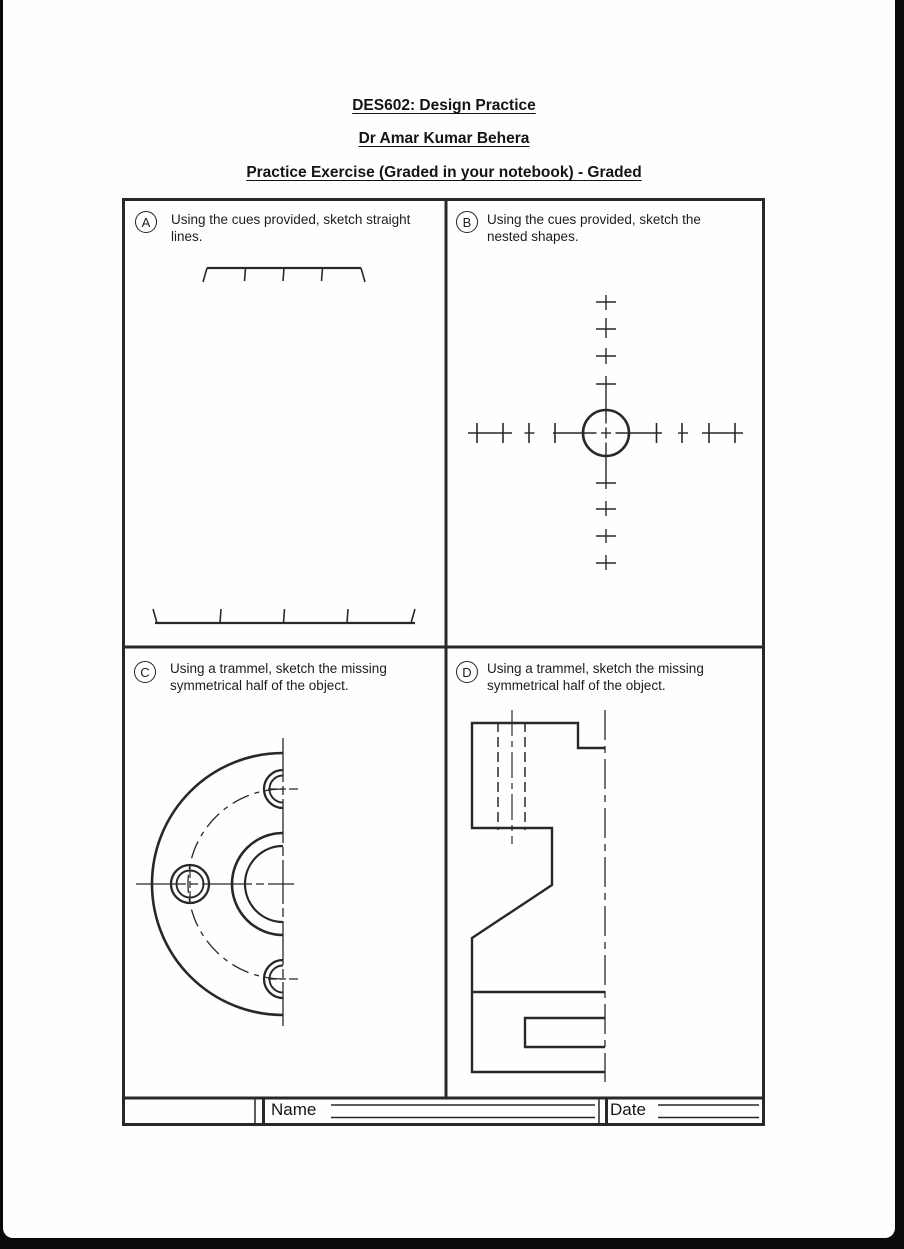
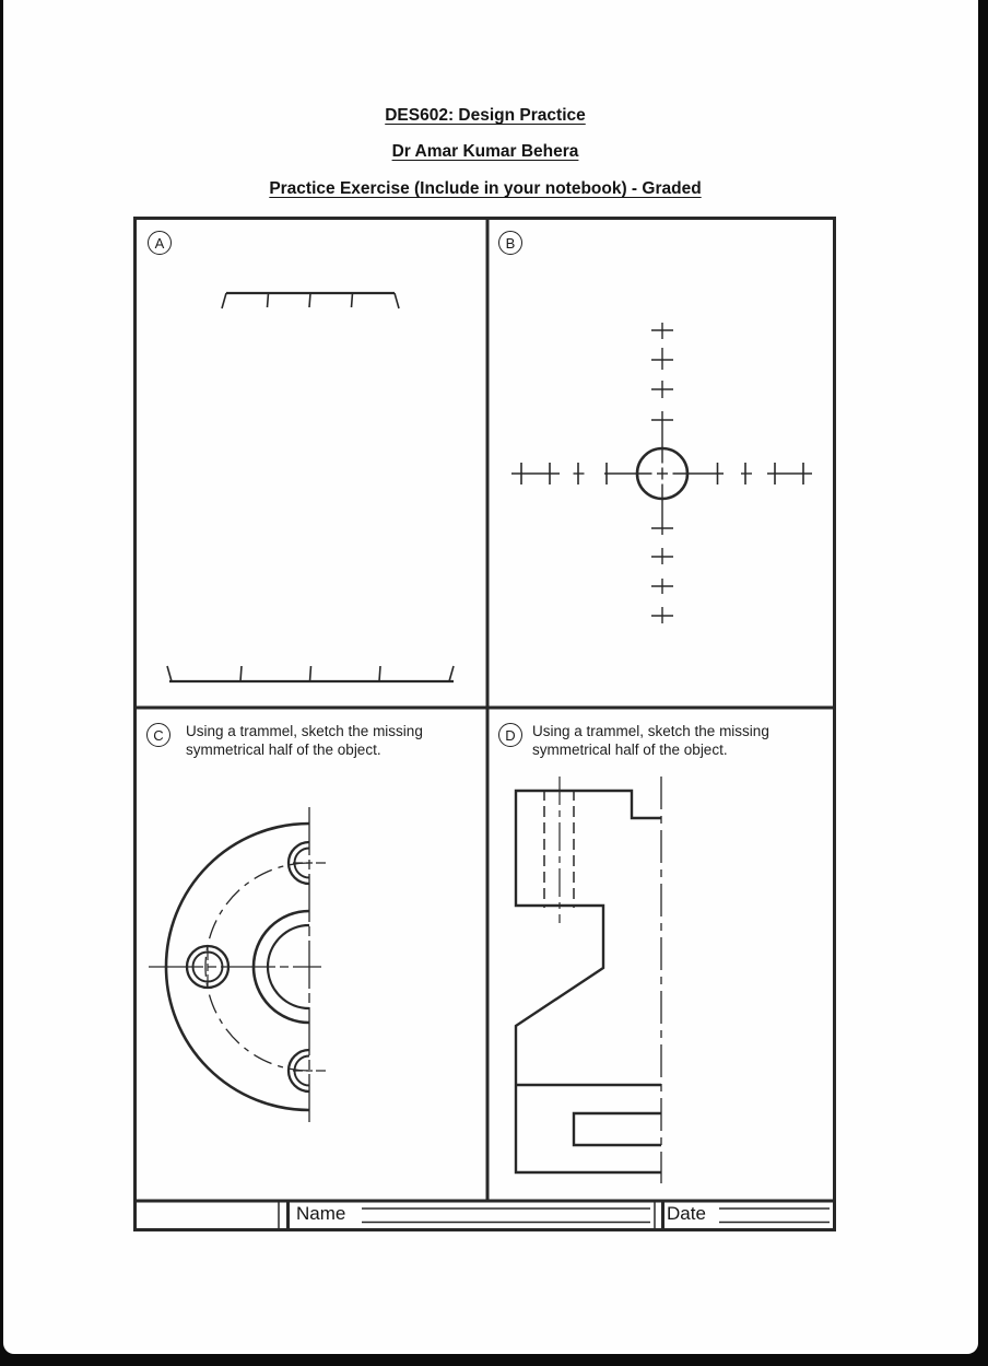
  DES602: Design Practice
  Dr Amar Kumar Behera
- Practice Exercise (Graded in your notebook) - Graded
+ Practice Exercise (Include in your notebook) - Graded
  A
  B
  C
  D
- Using the cues provided, sketch straight
- lines.
- Using the cues provided, sketch the
- nested shapes.
  Using a trammel, sketch the missing
  symmetrical half of the object.
  Using a trammel, sketch the missing
  symmetrical half of the object.
  Name
  Date
